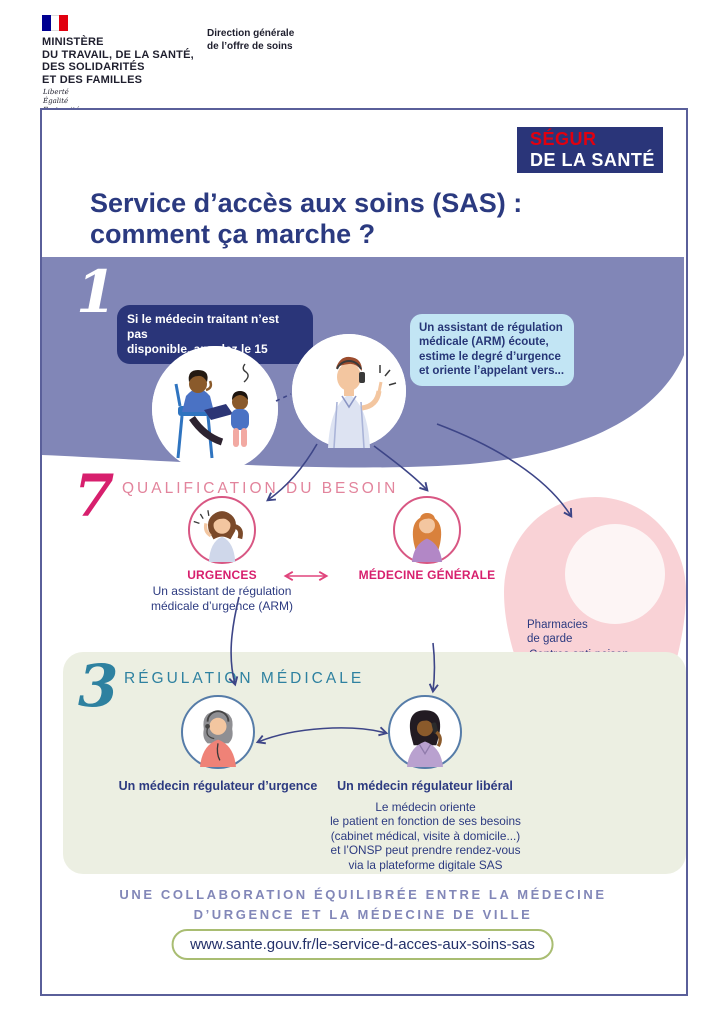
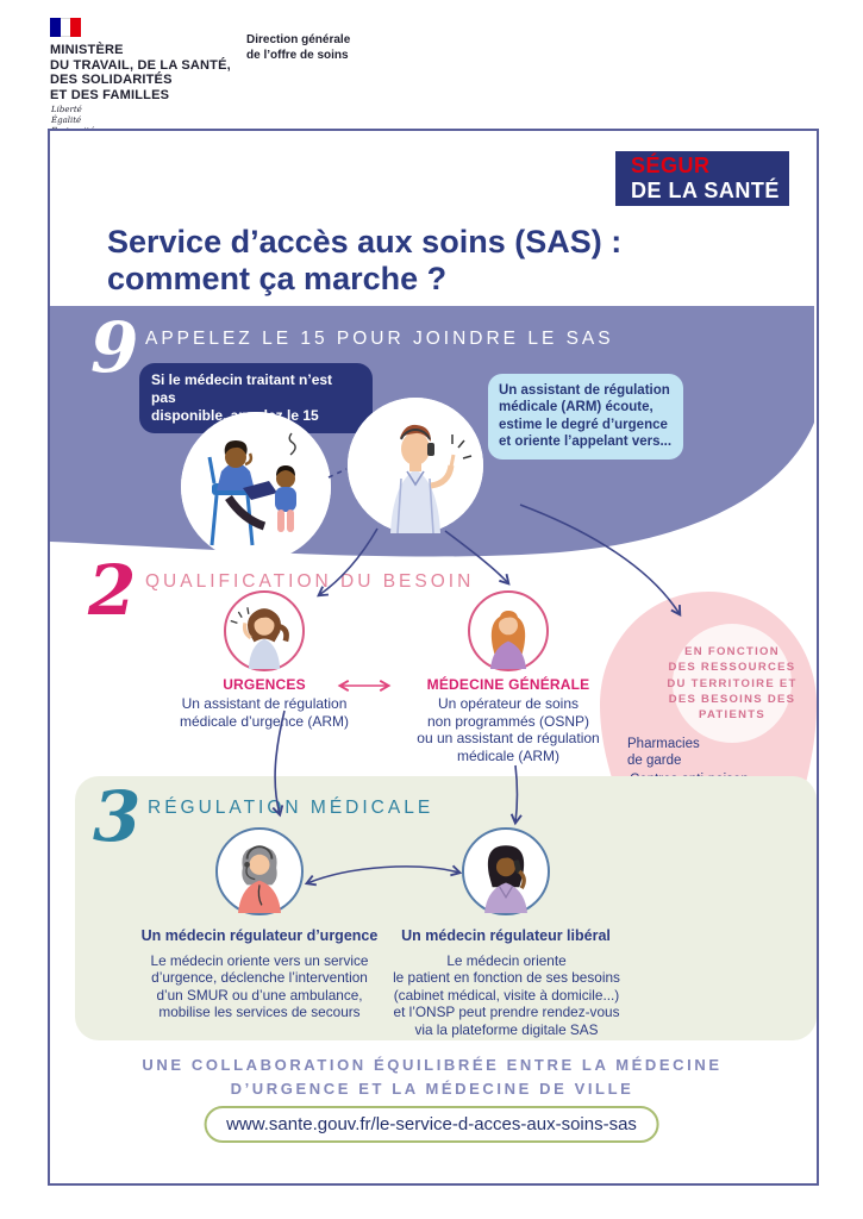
  MINISTÈRE
  DU TRAVAIL, DE LA SANTÉ,
  DES SOLIDARITÉS
  ET DES FAMILLES
  Liberté
  Égalité
  Direction générale
  de l’offre de soins
  SÉGUR
  DE LA SANTÉ
  Service d’accès aux soins (SAS) :
  comment ça marche ?
- 1
+ 9
+ APPELEZ LE 15 POUR JOINDRE LE SAS
  Si le médecin traitant n’est pas
  Un assistant de régulation
  médicale (ARM) écoute,
  estime le degré d’urgence
  et oriente l’appelant vers...
- 7
+ 2
  QUALIFICATION DU BESOIN
  URGENCES
  Un assistant de régulation
  médicale d’urgence (ARM)
  MÉDECINE GÉNÉRALE
+ Un opérateur de soins
+ non programmés (OSNP)
+ ou un assistant de régulation
+ médicale (ARM)
+ EN FONCTION
+ DES RESSOURCES
+ DU TERRITOIRE ET
+ DES BESOINS DES
+ PATIENTS
  Pharmacies
  de garde
  3
  RÉGULATION MÉDICALE
  Un médecin régulateur d’urgence
  Un médecin régulateur libéral
+ Le médecin oriente vers un service
+ d’urgence, déclenche l’intervention
+ d’un SMUR ou d’une ambulance,
+ mobilise les services de secours
  Le médecin oriente
  le patient en fonction de ses besoins
  (cabinet médical, visite à domicile...)
  et l’ONSP peut prendre rendez-vous
  via la plateforme digitale SAS
  UNE COLLABORATION ÉQUILIBRÉE ENTRE LA MÉDECINE
  D’URGENCE ET LA MÉDECINE DE VILLE
  www.sante.gouv.fr/le-service-d-acces-aux-soins-sas
